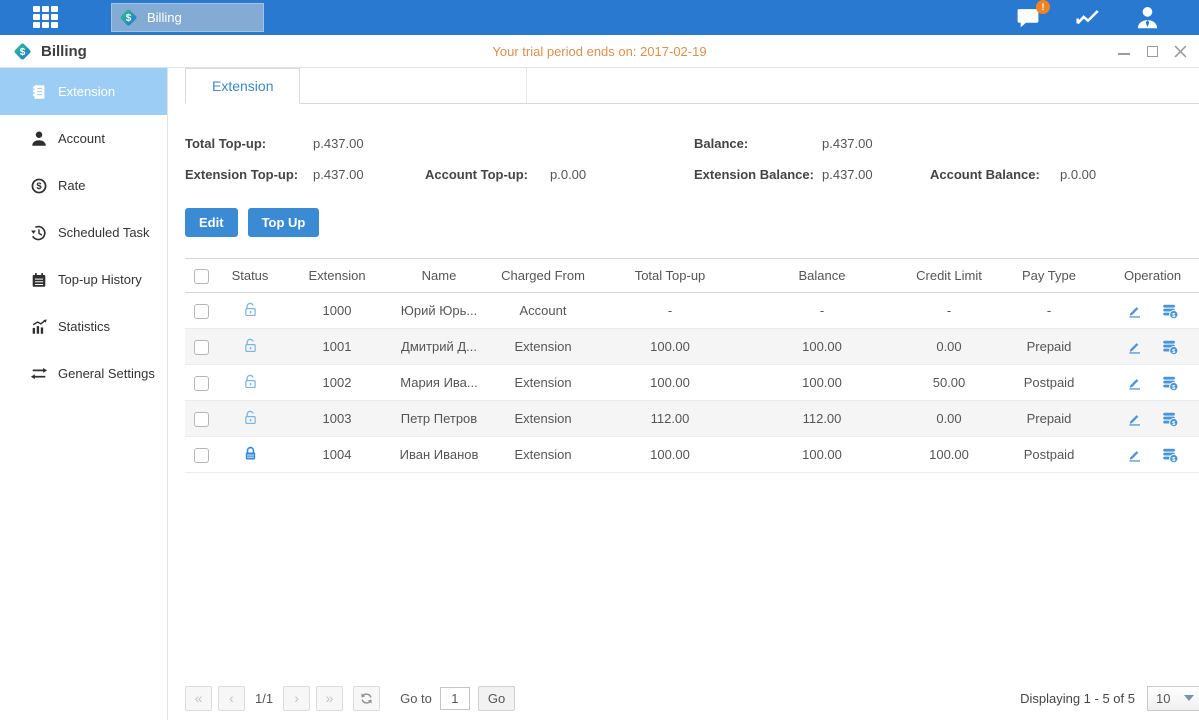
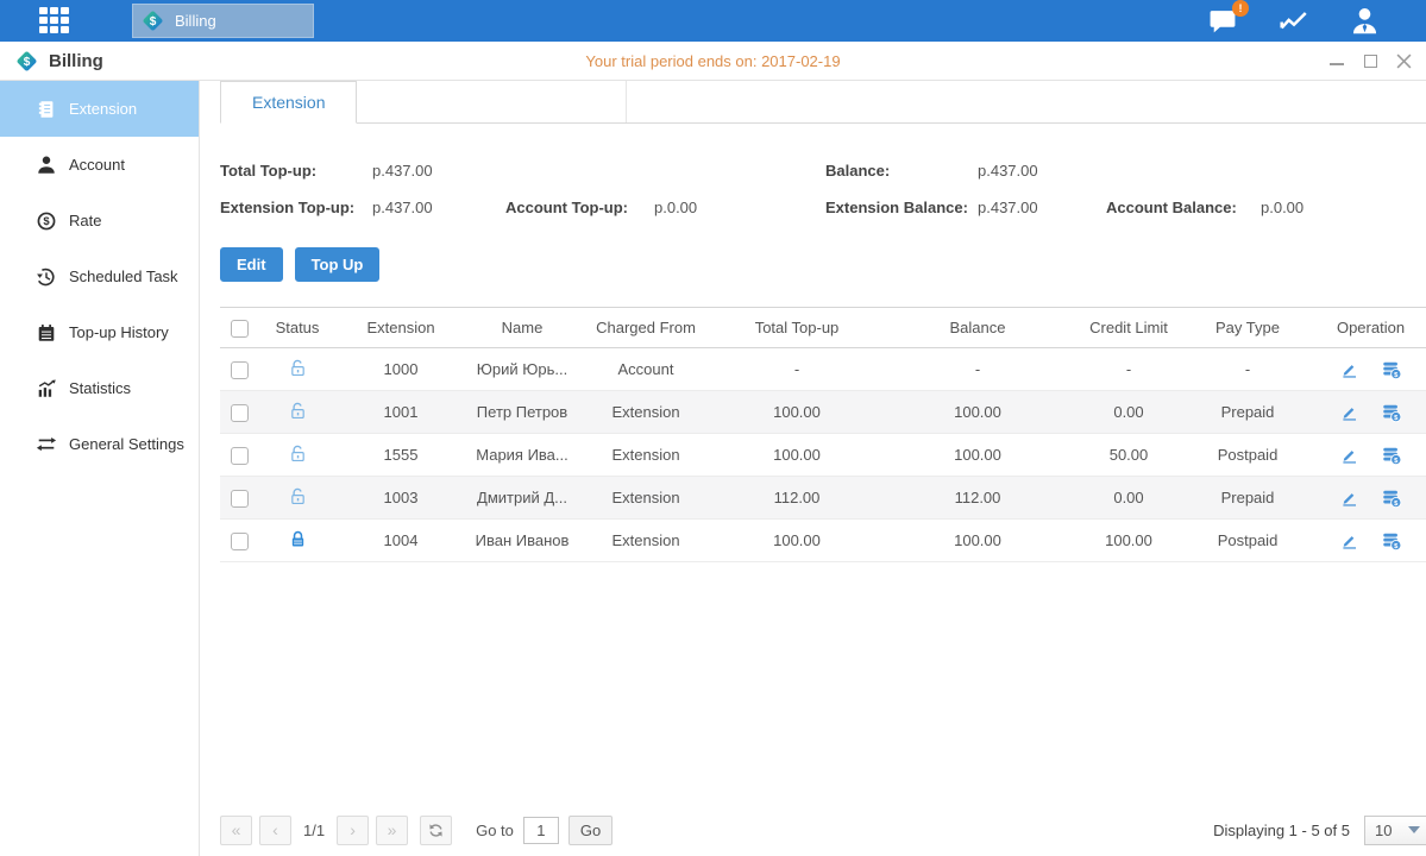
  $
  Billing
  !
  $
  Billing
  Your trial period ends on: 2017-02-19
  Extension
  Account
  $
  Rate
  Scheduled Task
  Top-up History
  Statistics
  General Settings
  Extension
  Total Top-up:
  p.437.00
  Extension Top-up:
  p.437.00
  Account Top-up:
  p.0.00
  Balance:
  p.437.00
  Extension Balance:
  p.437.00
  Account Balance:
  p.0.00
  Edit
  Top Up
  	Status	Extension	Name	Charged From	Total Top-up	Balance	Credit Limit	Pay Type	Operation
  		1000	Юрий Юрь...	Account	-	-	-	-
- 		1001	Дмитрий Д...	Extension	100.00	100.00	0.00	Prepaid
+ 		1001	Петр Петров	Extension	100.00	100.00	0.00	Prepaid
- 		1002	Мария Ива...	Extension	100.00	100.00	50.00	Postpaid
+ 		1555	Мария Ива...	Extension	100.00	100.00	50.00	Postpaid
- 		1003	Петр Петров	Extension	112.00	112.00	0.00	Prepaid
+ 		1003	Дмитрий Д...	Extension	112.00	112.00	0.00	Prepaid
  		1004	Иван Иванов	Extension	100.00	100.00	100.00	Postpaid
  «
  ‹
  1/1
  ›
  »
  Go to
  1
  Go
  Displaying 1 - 5 of 5
  10
